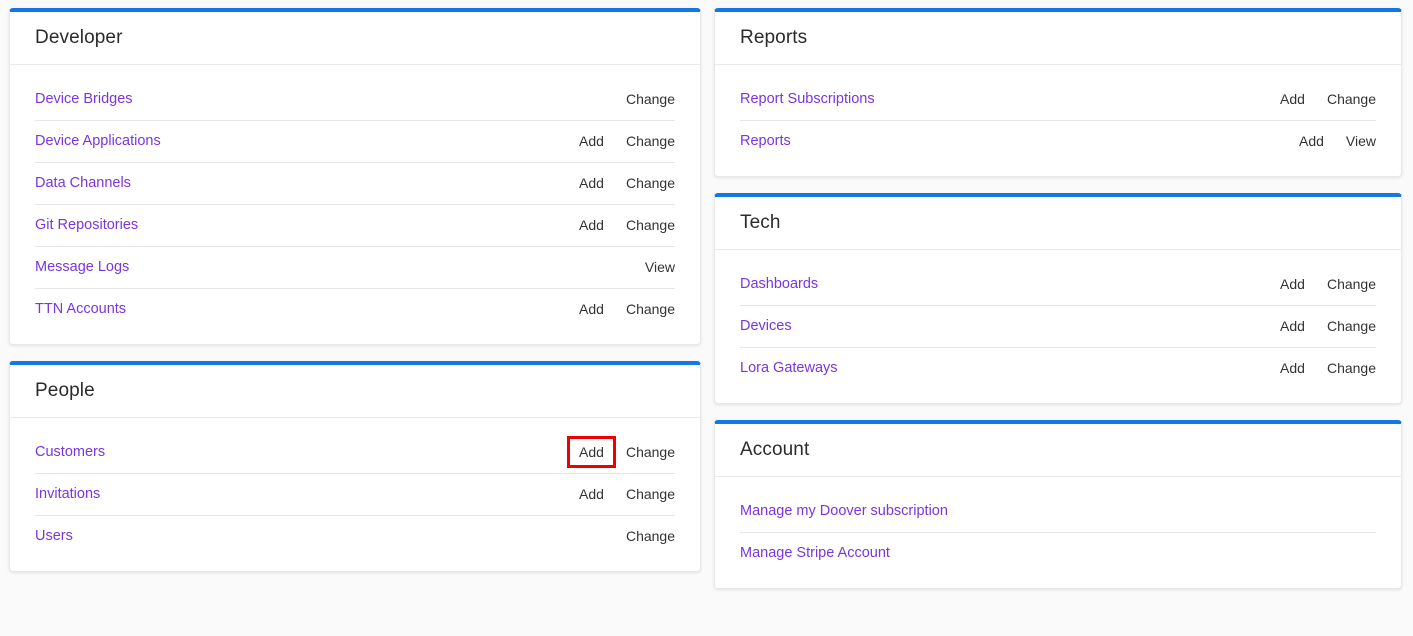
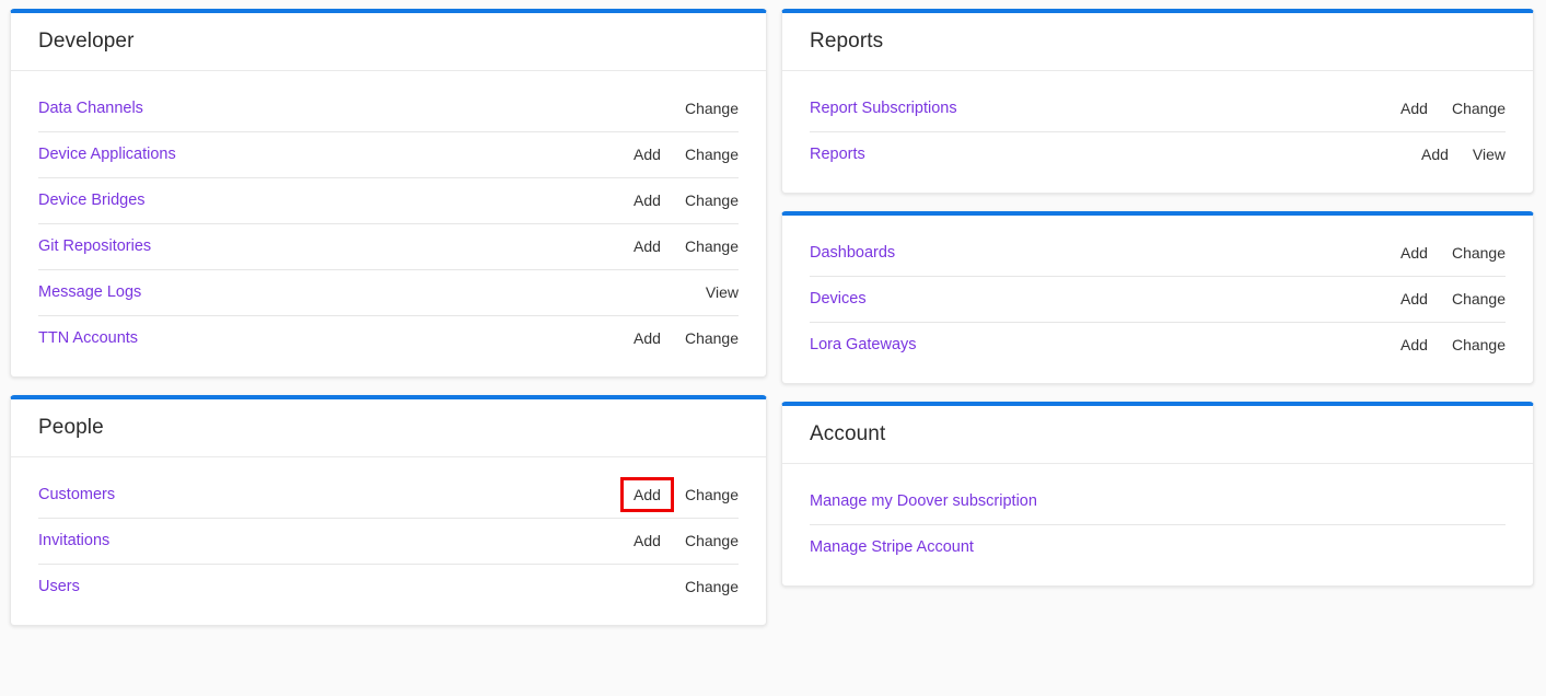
  Developer
- Device Bridges
+ Data Channels
  Change
  Device Applications
  Add
  Change
- Data Channels
+ Device Bridges
  Add
  Change
  Git Repositories
  Add
  Change
  Message Logs
  View
  TTN Accounts
  Add
  Change
  People
  Customers
  Add
  Change
  Invitations
  Add
  Change
  Users
  Change
  Reports
  Report Subscriptions
  Add
  Change
  Reports
  Add
  View
- Tech
  Dashboards
  Add
  Change
  Devices
  Add
  Change
  Lora Gateways
  Add
  Change
  Account
  Manage my Doover subscription
  Manage Stripe Account
